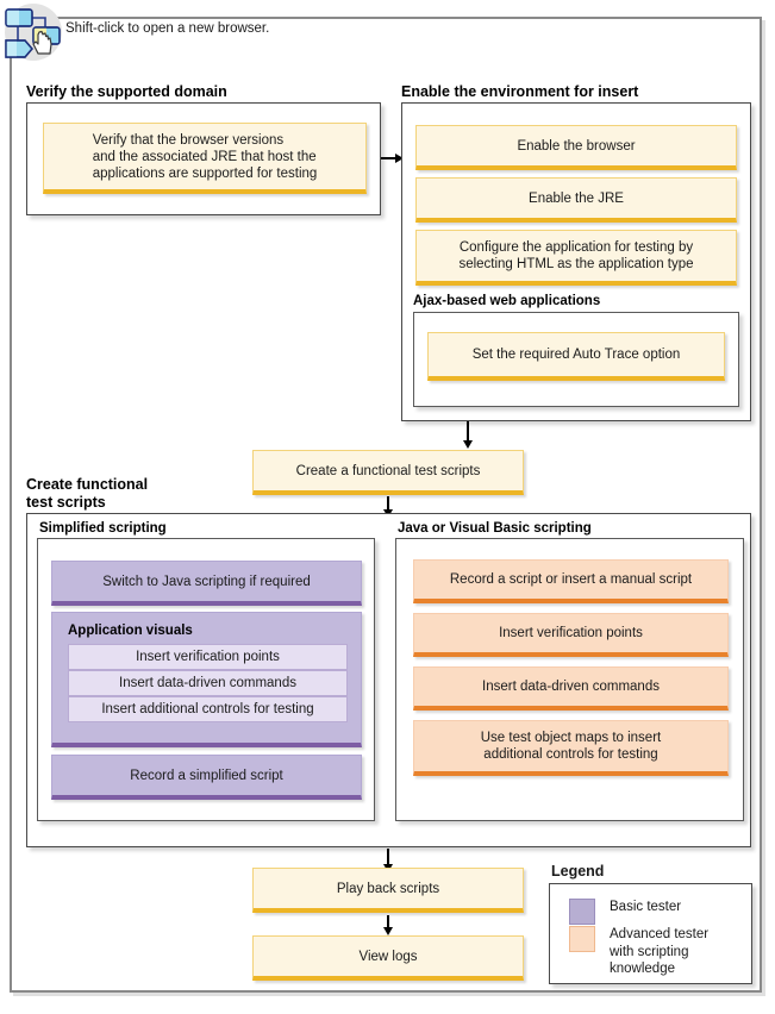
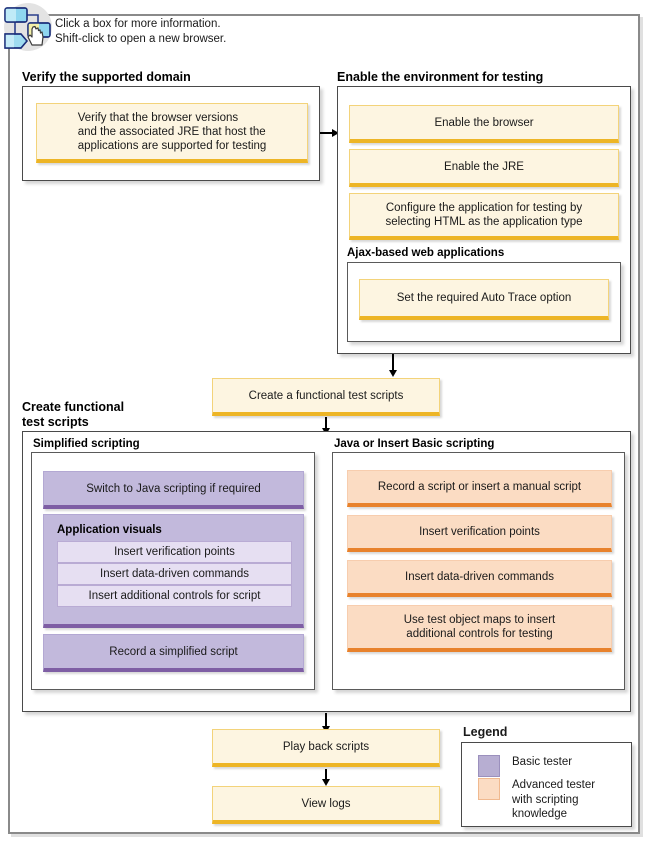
+ Click a box for more information.
  Shift-click to open a new browser.
  Verify the supported domain
  Verify that the browser versions
  and the associated JRE that host the
  applications are supported for testing
- Enable the environment for insert
+ Enable the environment for testing
  Enable the browser
  Enable the JRE
  Configure the application for testing by
  selecting HTML as the application type
  Ajax-based web applications
  Set the required Auto Trace option
  Create a functional test scripts
  Create functional
  test scripts
  Simplified scripting
  Switch to Java scripting if required
  Application visuals
  Insert verification points
  Insert data-driven commands
- Insert additional controls for testing
+ Insert additional controls for script
  Record a simplified script
- Java or Visual Basic scripting
+ Java or Insert Basic scripting
  Record a script or insert a manual script
  Insert verification points
  Insert data-driven commands
  Use test object maps to insert
  additional controls for testing
  Play back scripts
  View logs
  Legend
  Basic tester
  Advanced tester
  with scripting
  knowledge
